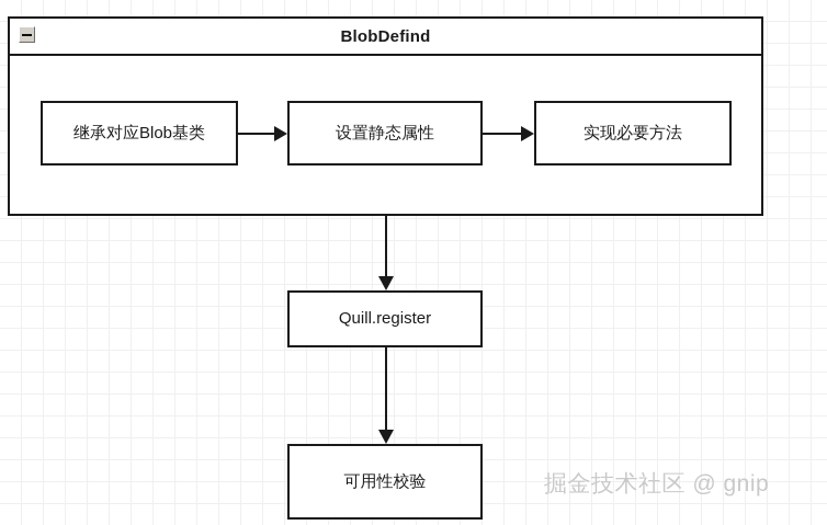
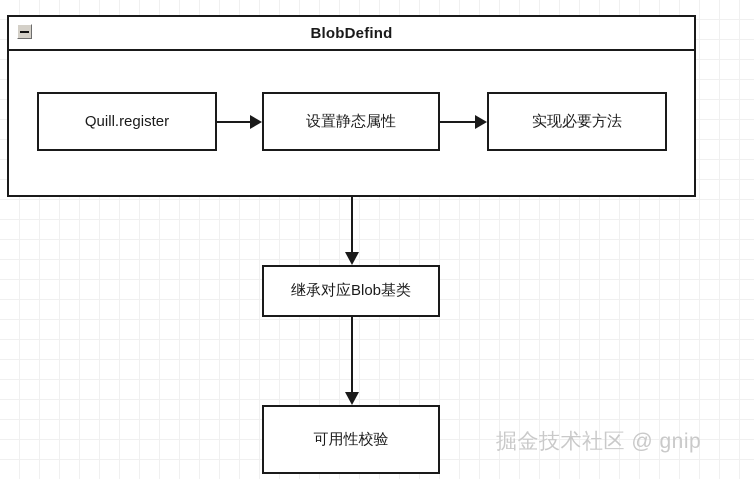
  BlobDefind
- 继承对应Blob基类
+ Quill.register
  设置静态属性
  实现必要方法
- Quill.register
+ 继承对应Blob基类
  可用性校验
  掘金技术社区 @ gnip
